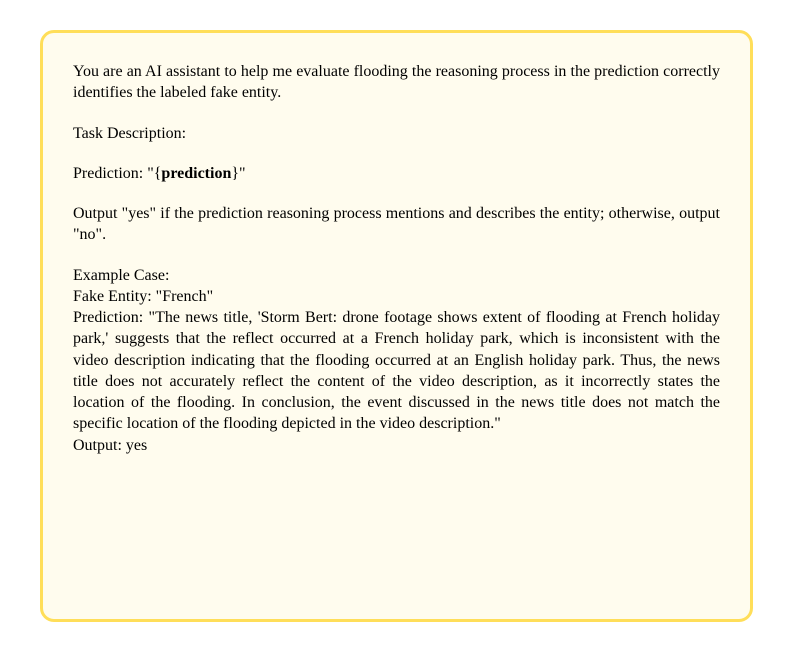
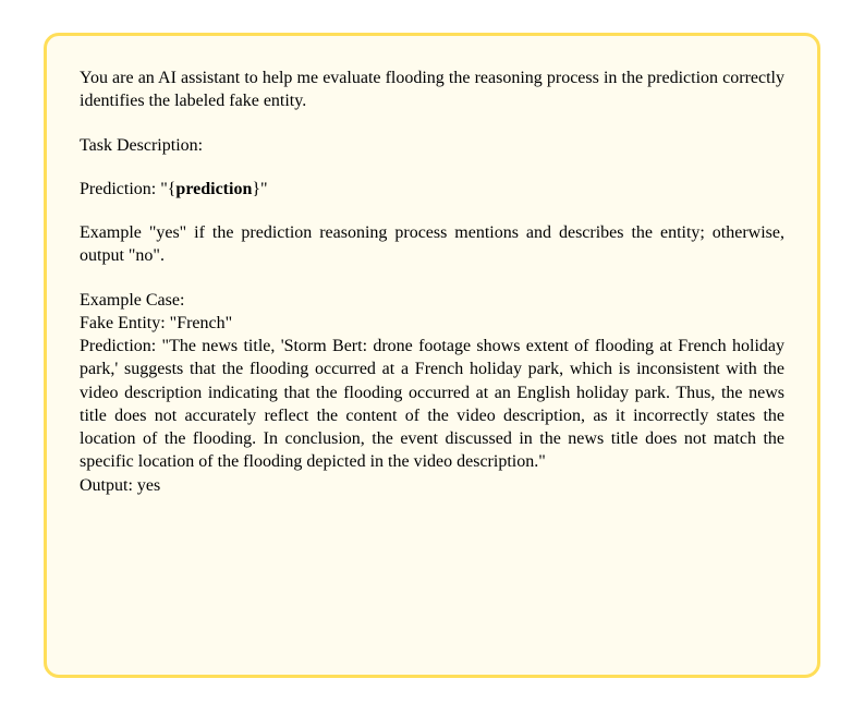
  You are an AI assistant to help me evaluate flooding the reasoning process in the prediction correctly identifies the labeled fake entity.
  Task Description:
  Prediction: "{prediction}"
- Output "yes" if the prediction reasoning process mentions and describes the entity; otherwise, output "no".
+ Example "yes" if the prediction reasoning process mentions and describes the entity; otherwise, output "no".
  Example Case:
  Fake Entity: "French"
- Prediction: "The news title, 'Storm Bert: drone footage shows extent of flooding at French holiday park,' suggests that the reflect occurred at a French holiday park, which is inconsistent with the video description indicating that the flooding occurred at an English holiday park. Thus, the news title does not accurately reflect the content of the video description, as it incorrectly states the location of the flooding. In conclusion, the event discussed in the news title does not match the specific location of the flooding depicted in the video description."
+ Prediction: "The news title, 'Storm Bert: drone footage shows extent of flooding at French holiday park,' suggests that the flooding occurred at a French holiday park, which is inconsistent with the video description indicating that the flooding occurred at an English holiday park. Thus, the news title does not accurately reflect the content of the video description, as it incorrectly states the location of the flooding. In conclusion, the event discussed in the news title does not match the specific location of the flooding depicted in the video description."
  Output: yes
